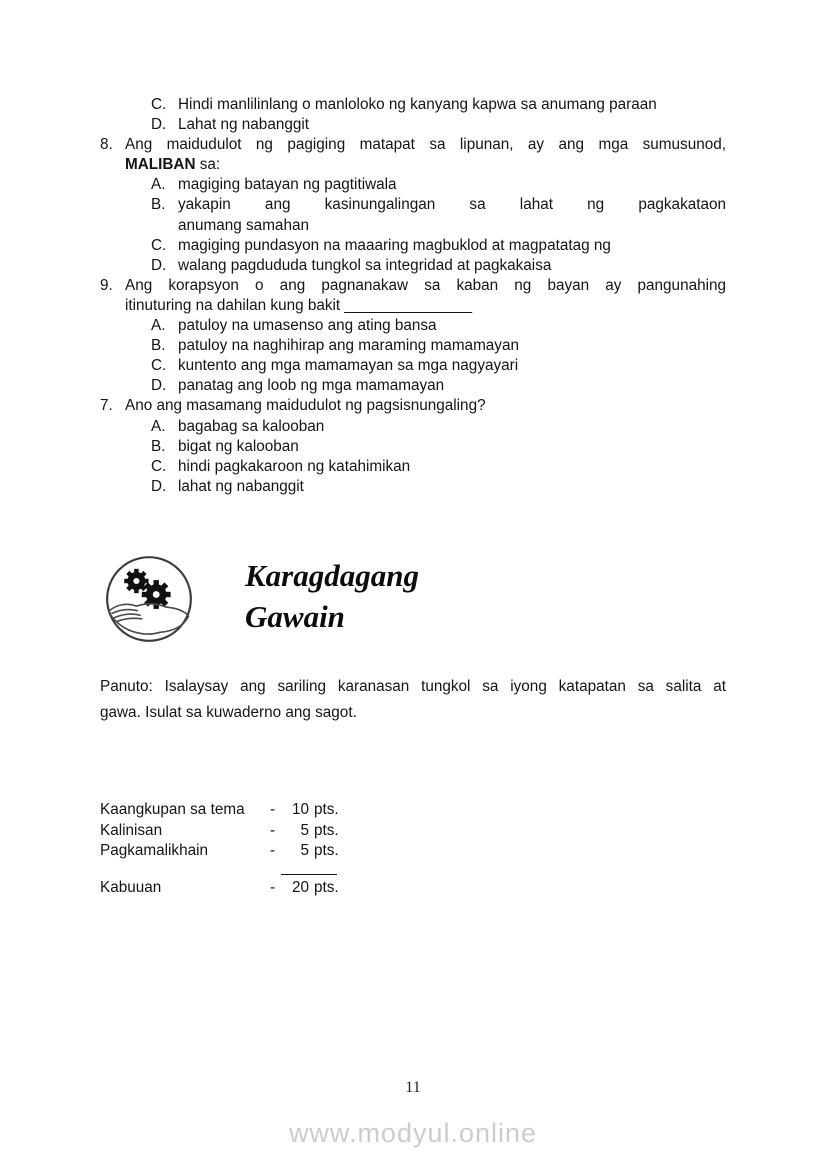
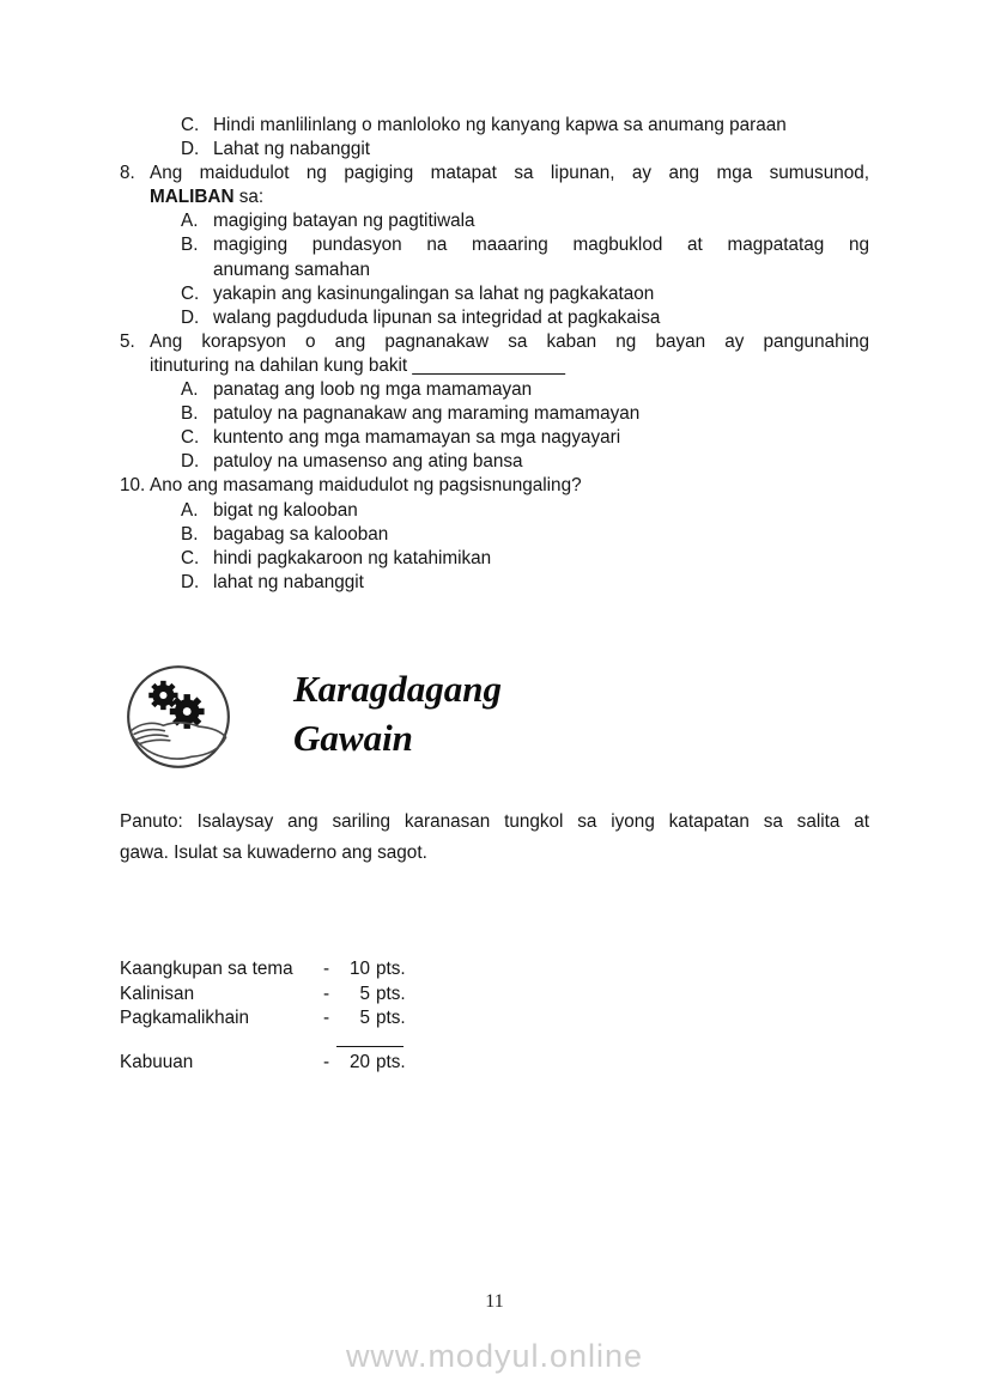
  C.
  Hindi manlilinlang o manloloko ng kanyang kapwa sa anumang paraan
  D.
  Lahat ng nabanggit
  8.
  Ang maidudulot ng pagiging matapat sa lipunan, ay ang mga sumusunod,
  MALIBAN sa:
  A.
  magiging batayan ng pagtitiwala
  B.
- yakapin ang kasinungalingan sa lahat ng pagkakataon
+ magiging pundasyon na maaaring magbuklod at magpatatag ng
  anumang samahan
  C.
- magiging pundasyon na maaaring magbuklod at magpatatag ng
+ yakapin ang kasinungalingan sa lahat ng pagkakataon
  D.
- walang pagdududa tungkol sa integridad at pagkakaisa
+ walang pagdududa lipunan sa integridad at pagkakaisa
- 9.
+ 5.
  Ang korapsyon o ang pagnanakaw sa kaban ng bayan ay pangunahing
  itinuturing na dahilan kung bakit _______________
  A.
- patuloy na umasenso ang ating bansa
+ panatag ang loob ng mga mamamayan
  B.
- patuloy na naghihirap ang maraming mamamayan
+ patuloy na pagnanakaw ang maraming mamamayan
  C.
  kuntento ang mga mamamayan sa mga nagyayari
  D.
- panatag ang loob ng mga mamamayan
+ patuloy na umasenso ang ating bansa
- 7.
+ 10.
  Ano ang masamang maidudulot ng pagsisnungaling?
  A.
- bagabag sa kalooban
+ bigat ng kalooban
  B.
- bigat ng kalooban
+ bagabag sa kalooban
  C.
  hindi pagkakaroon ng katahimikan
  D.
  lahat ng nabanggit
  Karagdagang
  Gawain
  Panuto: Isalaysay ang sariling karanasan tungkol sa iyong katapatan sa salita at
  gawa. Isulat sa kuwaderno ang sagot.
  Kaangkupan sa tema
  - 10 pts.
  Kalinisan
  - 5 pts.
  Pagkamalikhain
  - 5 pts.
  Kabuuan
  - 20 pts.
  11
  www.modyul.online
